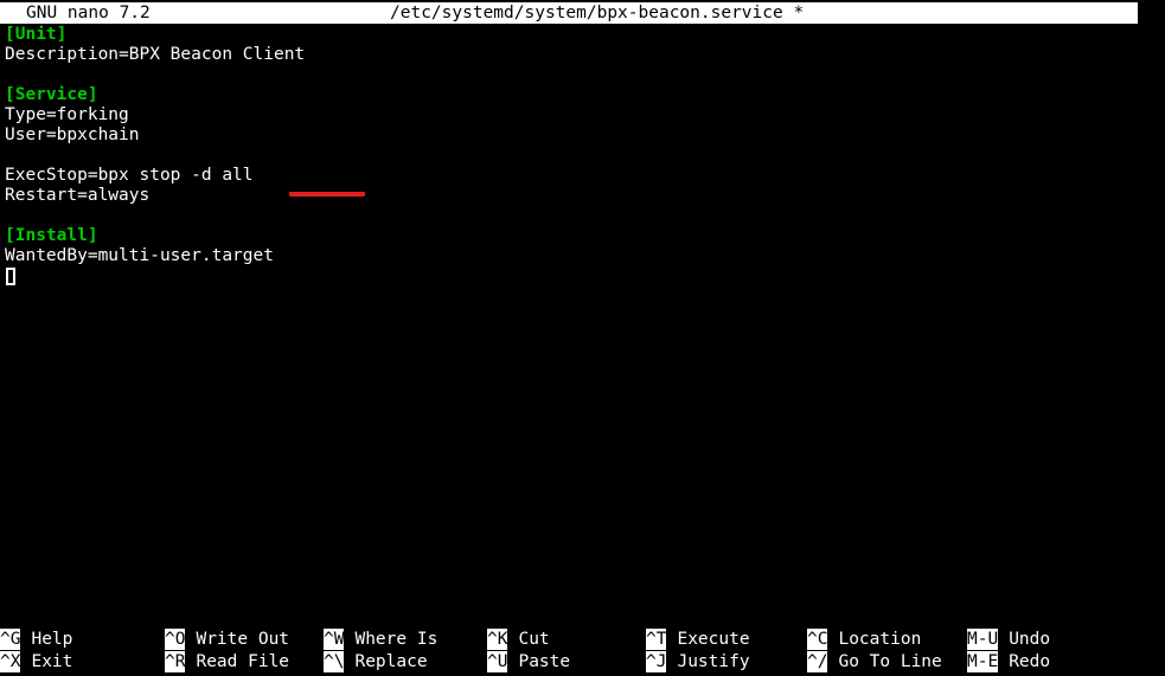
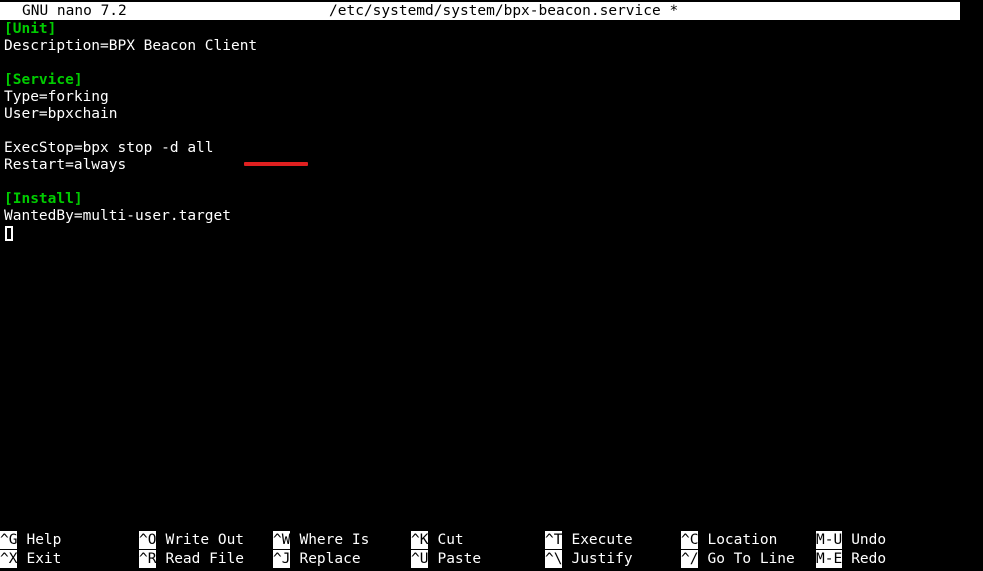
  GNU nano 7.2
  /etc/systemd/system/bpx-beacon.service *
  [Unit]
  Description=BPX Beacon Client
  [Service]
  Type=forking
  User=bpxchain
  ExecStop=bpx stop -d all
  Restart=always
  [Install]
  WantedBy=multi-user.target
  ^G Help
  ^X Exit
  ^O Write Out
  ^R Read File
  ^W Where Is
- ^\ Replace
+ ^J Replace
  ^K Cut
  ^U Paste
  ^T Execute
- ^J Justify
+ ^\ Justify
  ^C Location
  ^/ Go To Line
  M-U Undo
  M-E Redo
